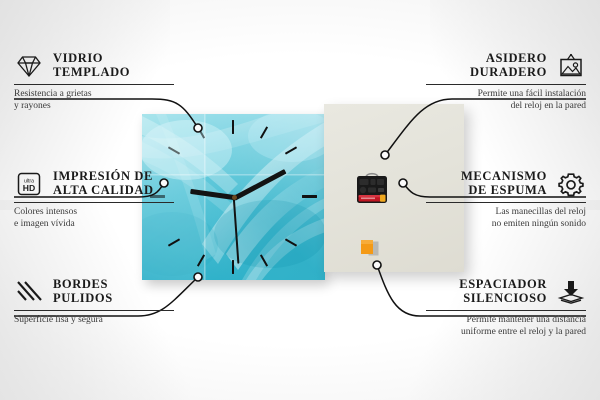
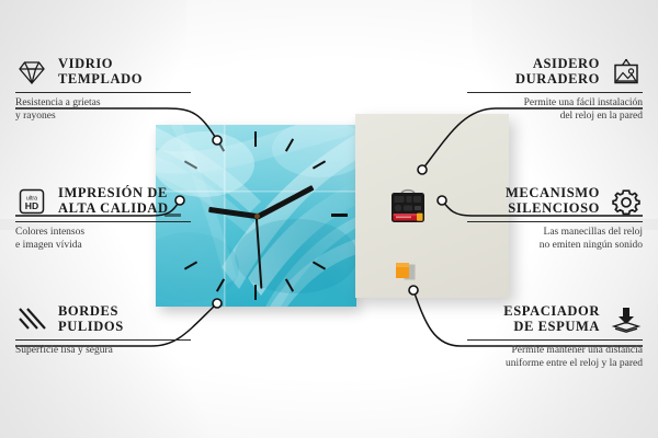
  VIDRIO
  TEMPLADO
  Resistencia a grietas
  y rayones
  HD
  IMPRESIÓN DE
  ALTA CALIDAD
  Colores intensos
  e imagen vívida
  BORDES
  PULIDOS
  Superficie lisa y segura
  ASIDERO
  DURADERO
  Permite una fácil instalación
  del reloj en la pared
  MECANISMO
- DE ESPUMA
+ SILENCIOSO
  Las manecillas del reloj
  no emiten ningún sonido
  ESPACIADOR
- SILENCIOSO
+ DE ESPUMA
  Permite mantener una distancia
  uniforme entre el reloj y la pared
